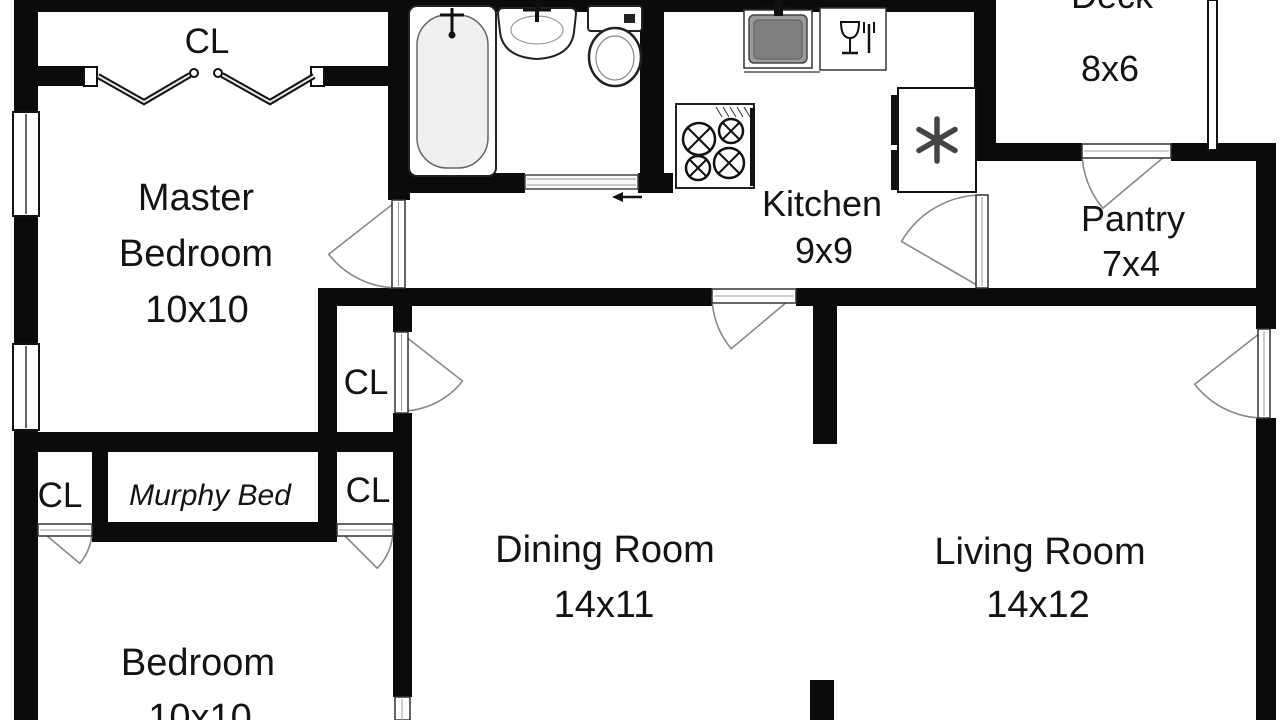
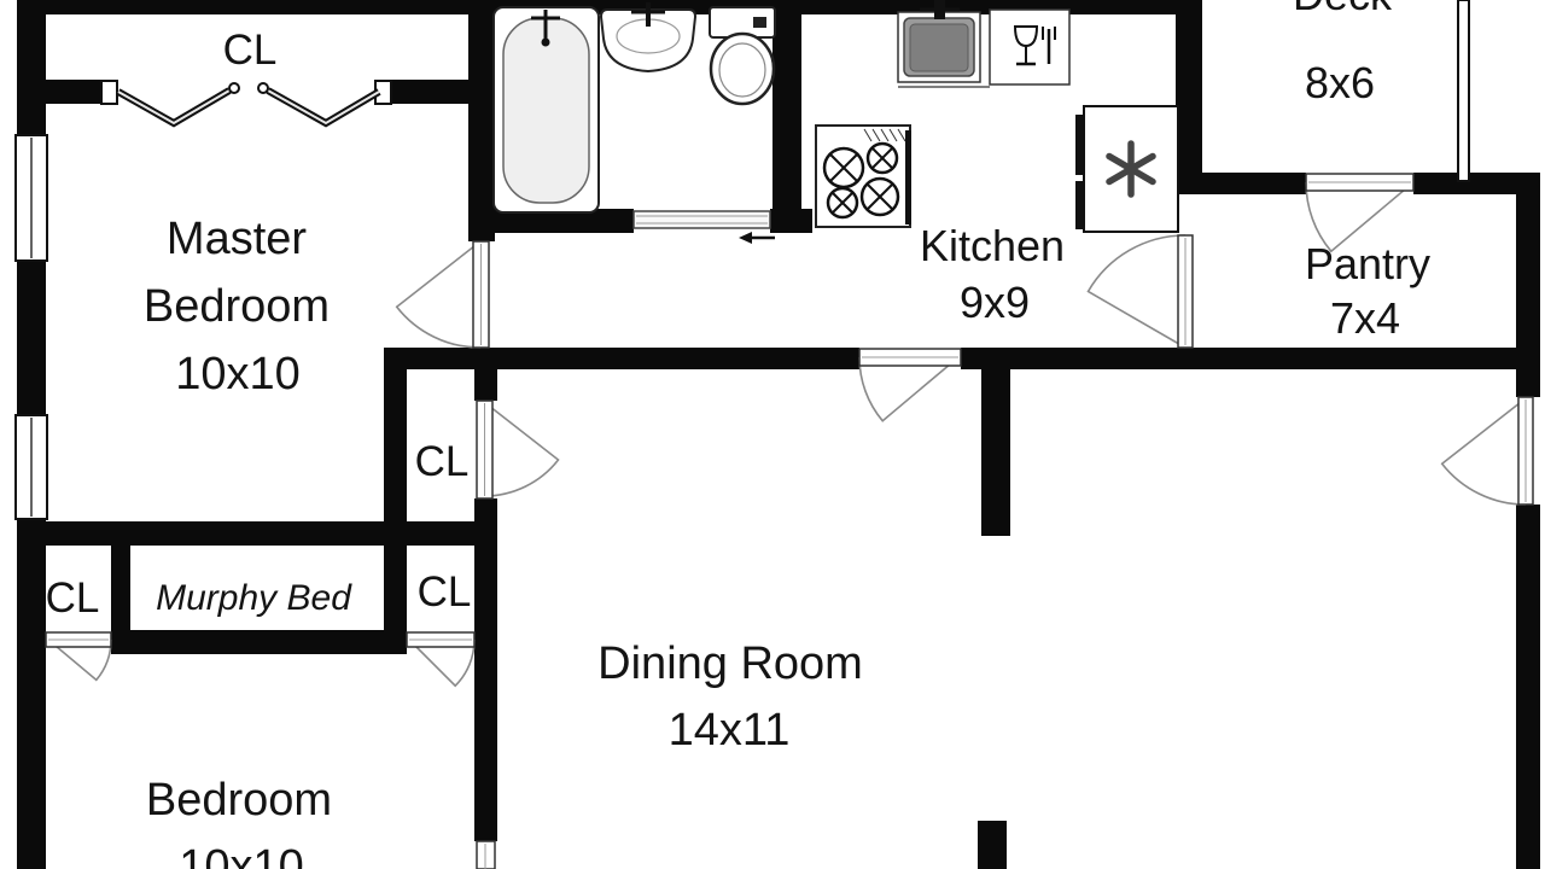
  CL
  Master
  Bedroom
  10x10
  Kitchen
  9x9
  8x6
  Pantry
  7x4
  CL
  CL
  Murphy Bed
  CL
  Dining Room
  14x11
- Living Room
- 14x12
  Bedroom
  10x10
